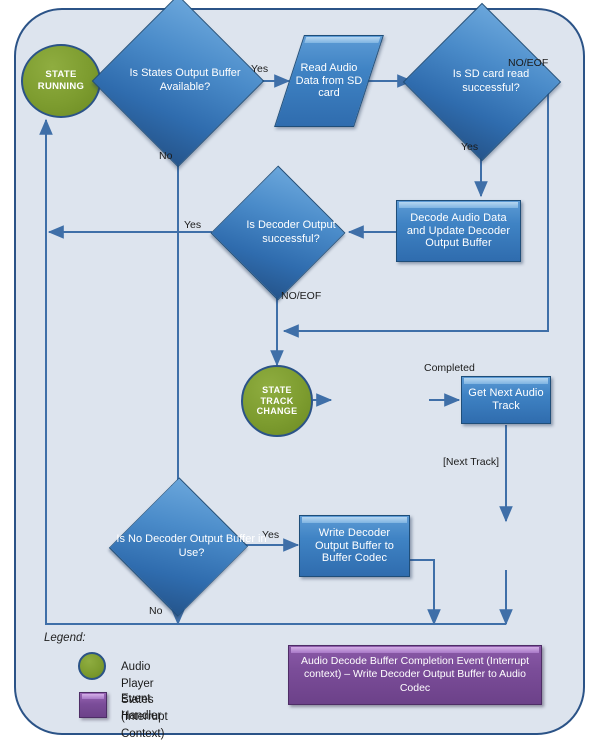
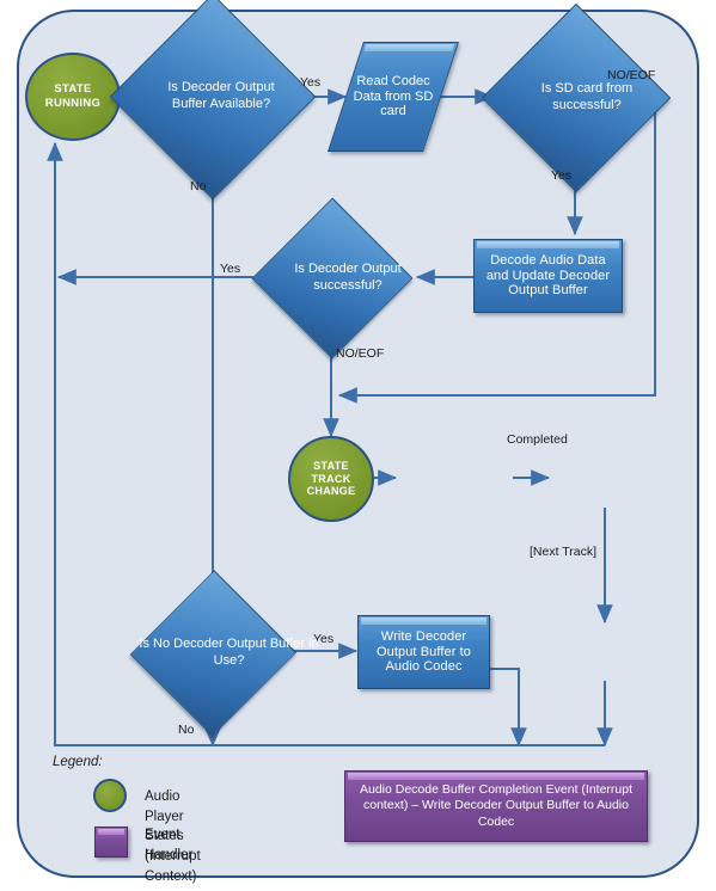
  STATE
  RUNNING
- Is States Output Buffer Available?
+ Is Decoder Output Buffer Available?
- Read Audio Data from SD card
+ Read Codec Data from SD card
- Is SD card read successful?
+ Is SD card from successful?
  Decode Audio Data and Update Decoder Output Buffer
  Is Decoder Output successful?
  STATE
  TRACK
  CHANGE
- Get Next Audio Track
  Is No Decoder Output Buffer in Use?
- Write Decoder Output Buffer to Buffer Codec
+ Write Decoder Output Buffer to Audio Codec
  Audio Decode Buffer Completion Event (Interrupt context) – Write Decoder Output Buffer to Audio Codec
  Yes
  No
  NO/EOF
  Yes
  Yes
  NO/EOF
  Completed
  [Next Track]
  Yes
  No
  Legend:
  Audio Player States
  Event Handler
  (Interrupt Context)
